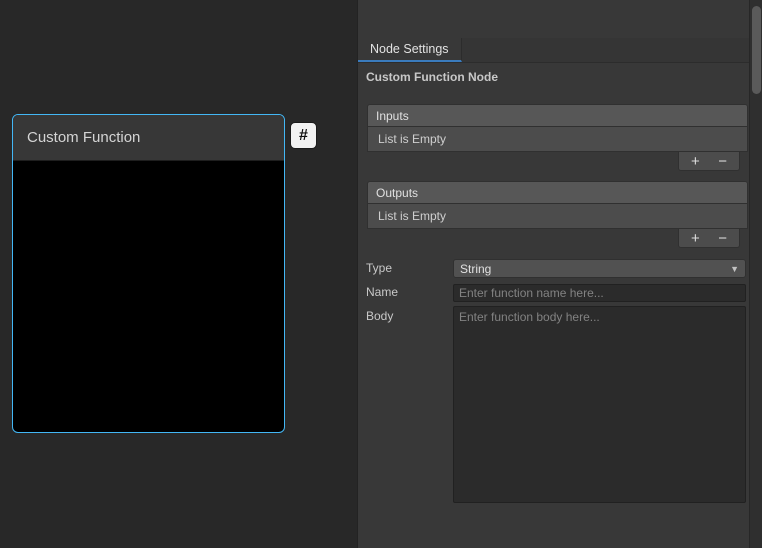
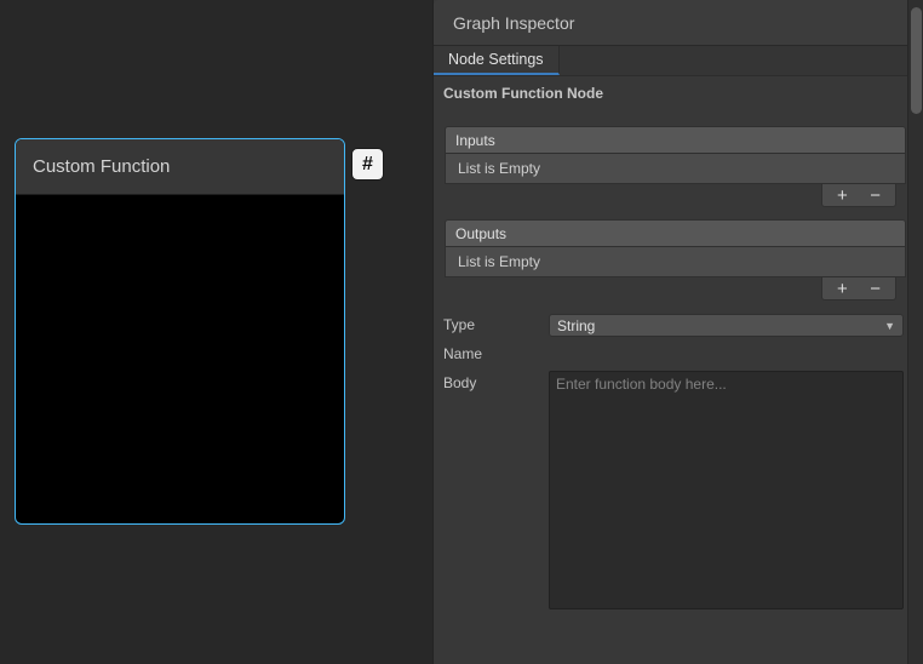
  Custom Function
  #
+ Graph Inspector
  Node Settings
  Custom Function Node
  Inputs
  List is Empty
  +
  −
  Outputs
  List is Empty
  +
  −
  Type
  String
  ▼
  Name
- Enter function name here...
  Body
  Enter function body here...
